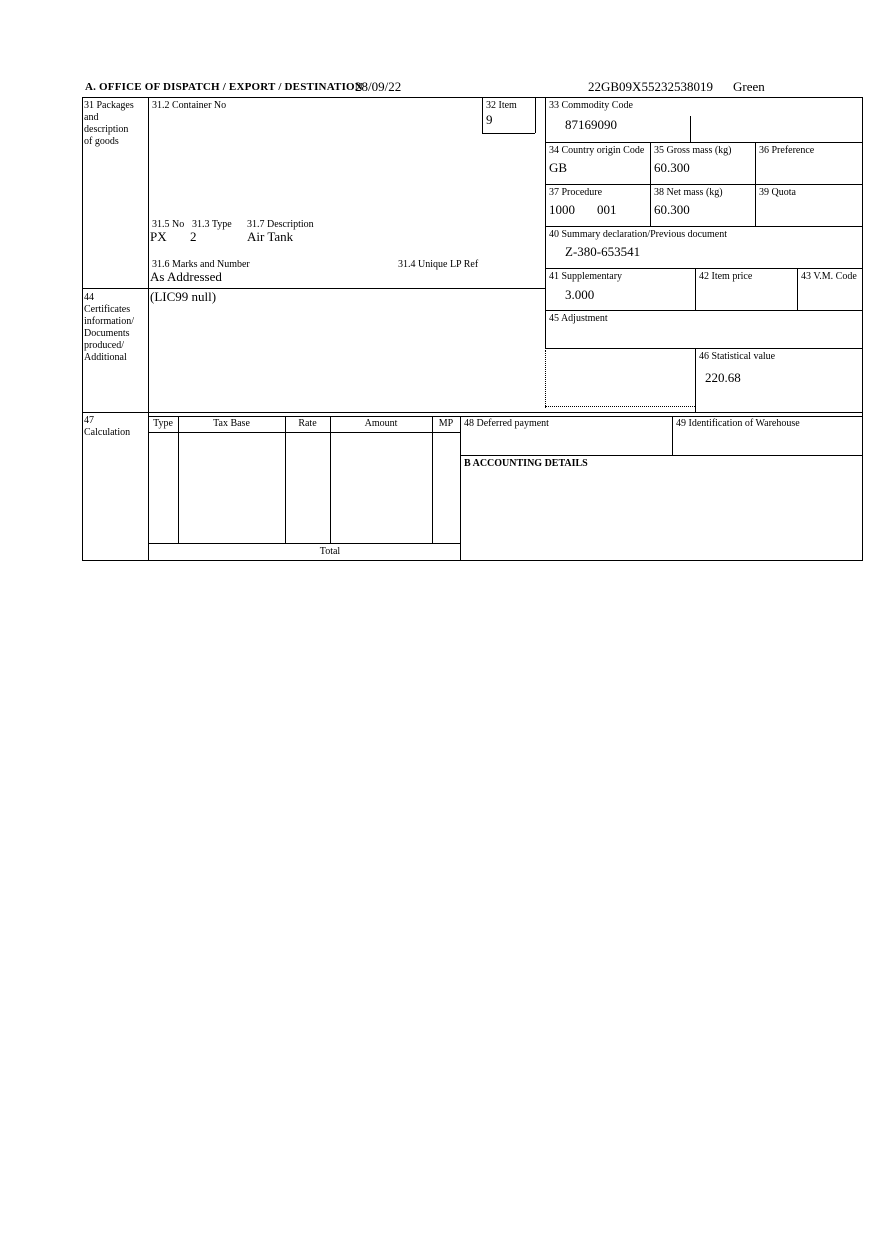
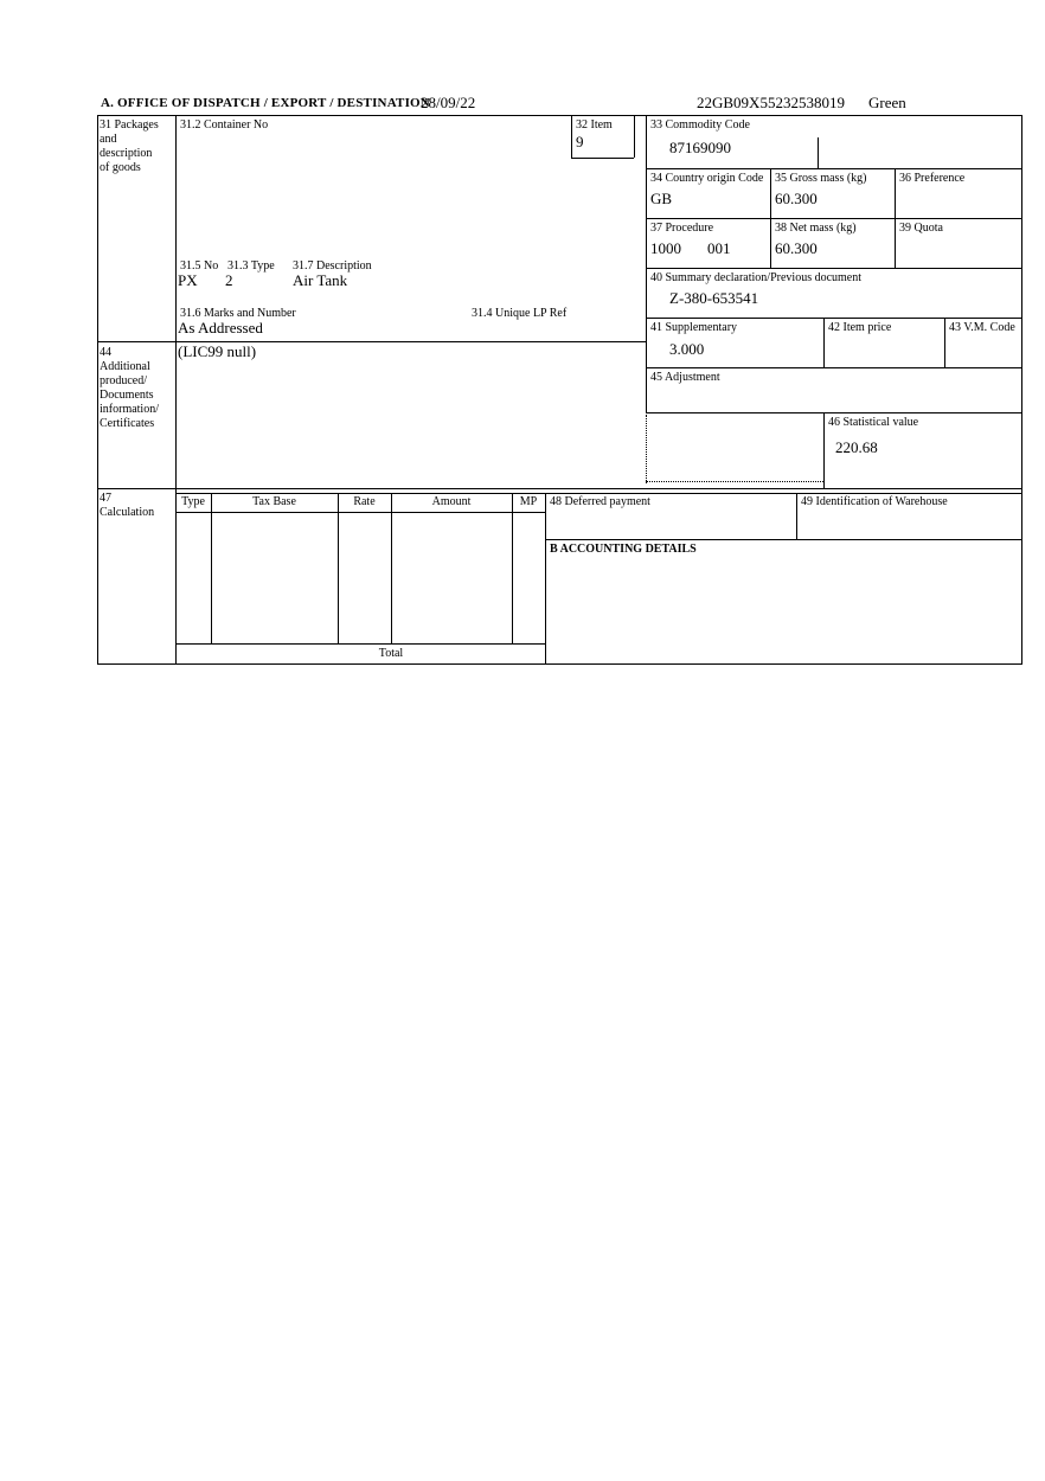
  A. OFFICE OF DISPATCH / EXPORT / DESTINATION
  28/09/22
  22GB09X55232538019
  Green
  31 Packages
  and
  description
  of goods
  31.2 Container No
  32 Item
  9
  31.5 No
  31.3 Type
  31.7 Description
  PX
  2
  Air Tank
  31.6 Marks and Number
  31.4 Unique LP Ref
  As Addressed
  33 Commodity Code
  87169090
  34 Country origin Code
  GB
  35 Gross mass (kg)
  60.300
  36 Preference
  37 Procedure
  1000
  001
  38 Net mass (kg)
  60.300
  39 Quota
  40 Summary declaration/Previous document
  Z-380-653541
  41 Supplementary
  3.000
  42 Item price
  43 V.M. Code
  44
- Certificates
+ Additional
- information/
+ produced/
  Documents
- produced/
+ information/
- Additional
+ Certificates
  (LIC99 null)
  45 Adjustment
  46 Statistical value
  220.68
  47
  Calculation
  Type
  Tax Base
  Rate
  Amount
  MP
  Total
  48 Deferred payment
  49 Identification of Warehouse
  B ACCOUNTING DETAILS
